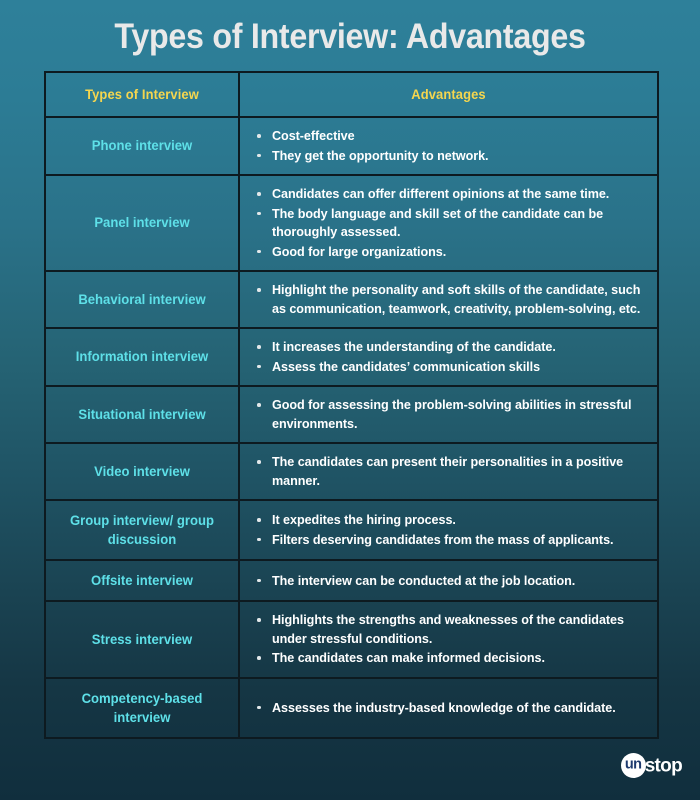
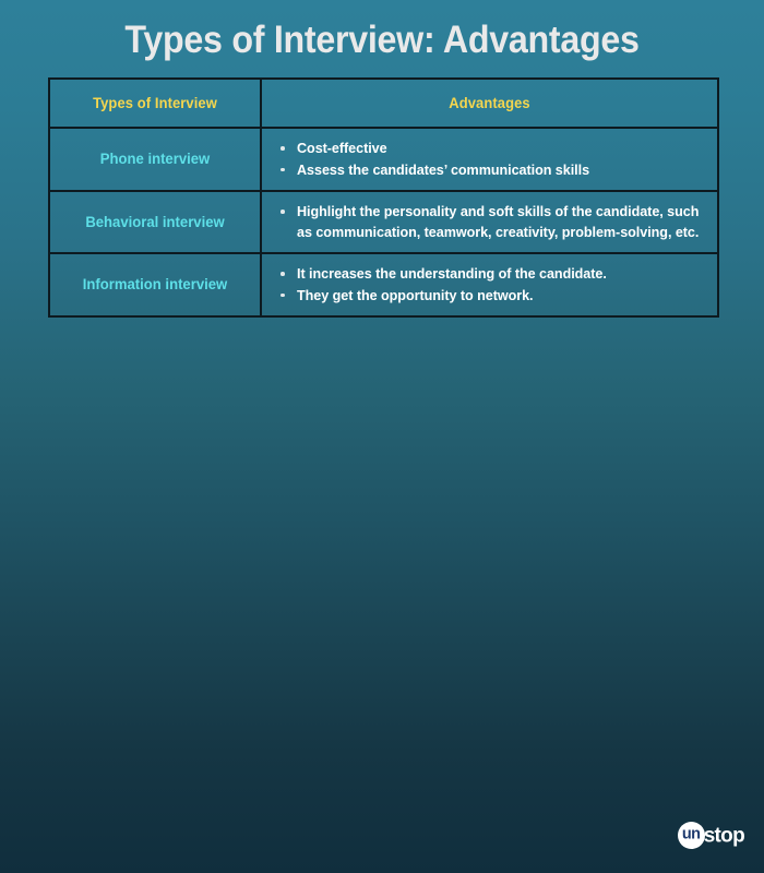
  Types of Interview: Advantages
  Types of Interview	Advantages
- Phone interview	Cost-effectiveThey get the opportunity to network.
+ Phone interview	Cost-effectiveAssess the candidates’ communication skills
- Panel interview	Candidates can offer different opinions at the same time.The body language and skill set of the candidate can be thoroughly assessed.Good for large organizations.
  Behavioral interview	Highlight the personality and soft skills of the candidate, such as communication, teamwork, creativity, problem-solving, etc.
- Information interview	It increases the understanding of the candidate.Assess the candidates’ communication skills
+ Information interview	It increases the understanding of the candidate.They get the opportunity to network.
- Situational interview	Good for assessing the problem-solving abilities in stressful environments.
- Video interview	The candidates can present their personalities in a positive manner.
- Group interview/ group discussion	It expedites the hiring process.Filters deserving candidates from the mass of applicants.
- Offsite interview	The interview can be conducted at the job location.
- Stress interview	Highlights the strengths and weaknesses of the candidates under stressful conditions.The candidates can make informed decisions.
- Competency-based interview	Assesses the industry-based knowledge of the candidate.
  un
  stop
